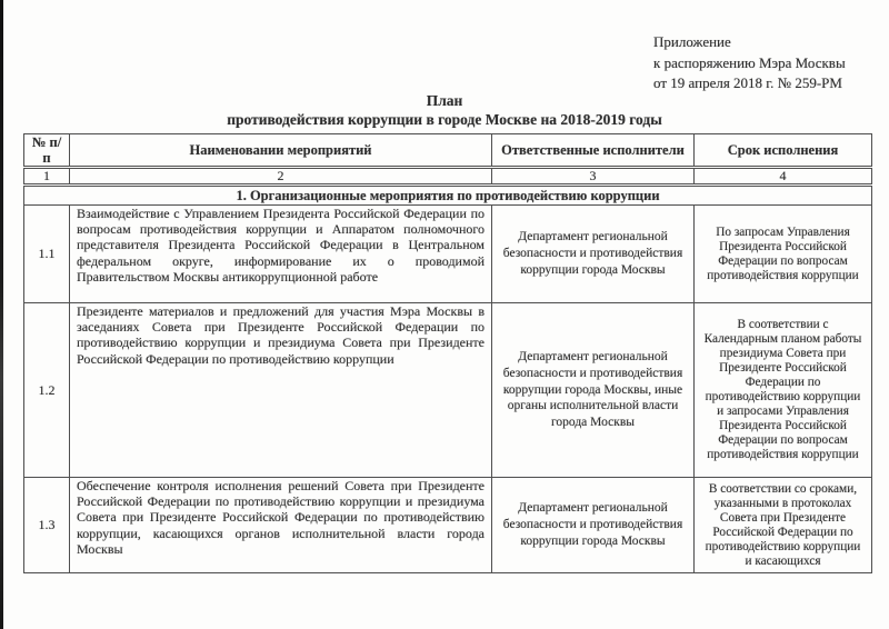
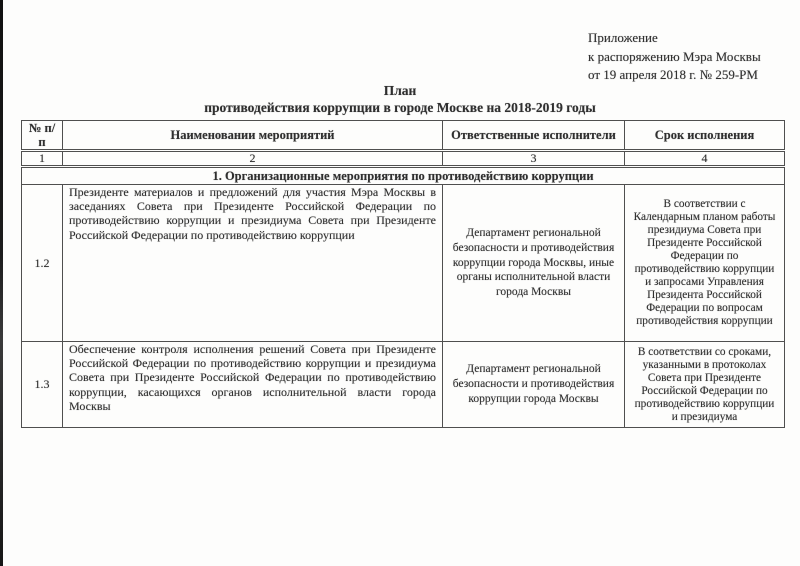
  Приложение
  к распоряжению Мэра Москвы
  от 19 апреля 2018 г. № 259-РМ
  План
  противодействия коррупции в городе Москве на 2018-2019 годы
  № п/п	Наименовании мероприятий	Ответственные исполнители	Срок исполнения
  1	2	3	4
  1. Организационные мероприятия по противодействию коррупции
- 1.1	Взаимодействие с Управлением Президента Российской Федерации по вопросам противодействия коррупции и Аппаратом полномочного представителя Президента Российской Федерации в Центральном федеральном округе, информирование их о проводимой Правительством Москвы антикоррупционной работе	Департамент региональной безопасности и противодействия коррупции города Москвы	По запросам Управления Президента Российской Федерации по вопросам противодействия коррупции
  1.2	Президенте материалов и предложений для участия Мэра Москвы в заседаниях Совета при Президенте Российской Федерации по противодействию коррупции и президиума Совета при Президенте Российской Федерации по противодействию коррупции	Департамент региональной безопасности и противодействия коррупции города Москвы, иные органы исполнительной власти города Москвы	В соответствии с Календарным планом работы президиума Совета при Президенте Российской Федерации по противодействию коррупции и запросами Управления Президента Российской Федерации по вопросам противодействия коррупции
- 1.3	Обеспечение контроля исполнения решений Совета при Президенте Российской Федерации по противодействию коррупции и президиума Совета при Президенте Российской Федерации по противодействию коррупции, касающихся органов исполнительной власти города Москвы	Департамент региональной безопасности и противодействия коррупции города Москвы	В соответствии со сроками, указанными в протоколах Совета при Президенте Российской Федерации по противодействию коррупции и касающихся
+ 1.3	Обеспечение контроля исполнения решений Совета при Президенте Российской Федерации по противодействию коррупции и президиума Совета при Президенте Российской Федерации по противодействию коррупции, касающихся органов исполнительной власти города Москвы	Департамент региональной безопасности и противодействия коррупции города Москвы	В соответствии со сроками, указанными в протоколах Совета при Президенте Российской Федерации по противодействию коррупции и президиума
